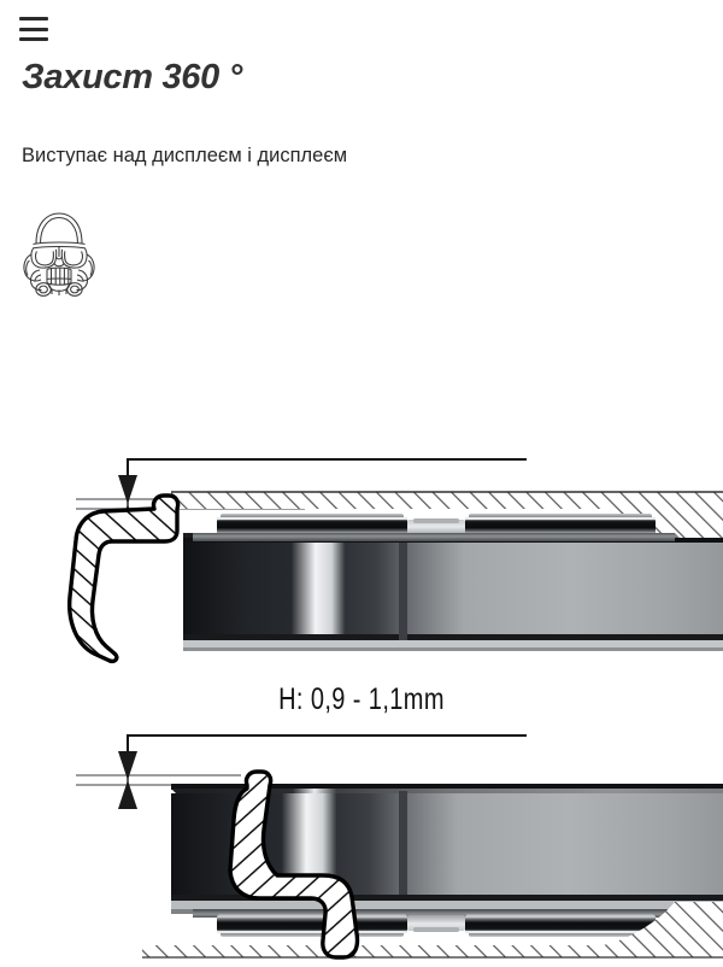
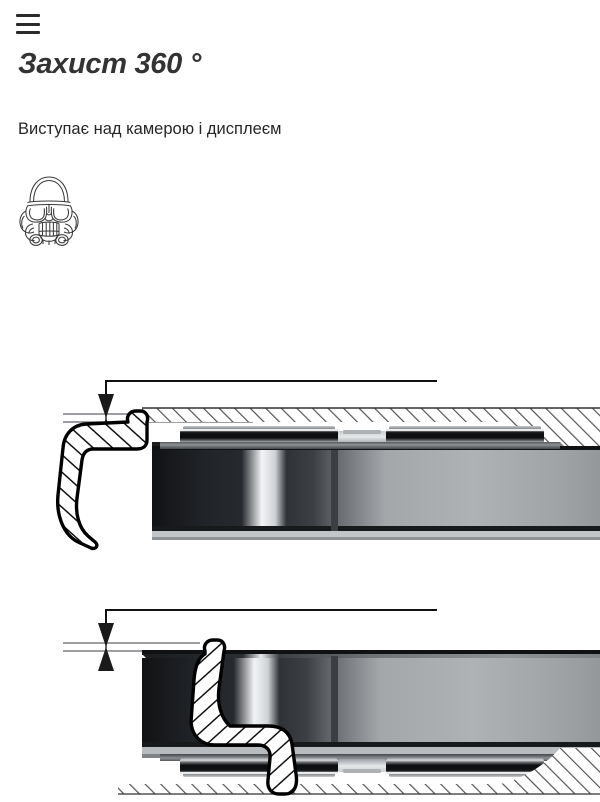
  Захист 360 °
- Виступає над дисплеєм і дисплеєм
+ Виступає над камерою і дисплеєм
- H: 0,9 - 1,1mm
